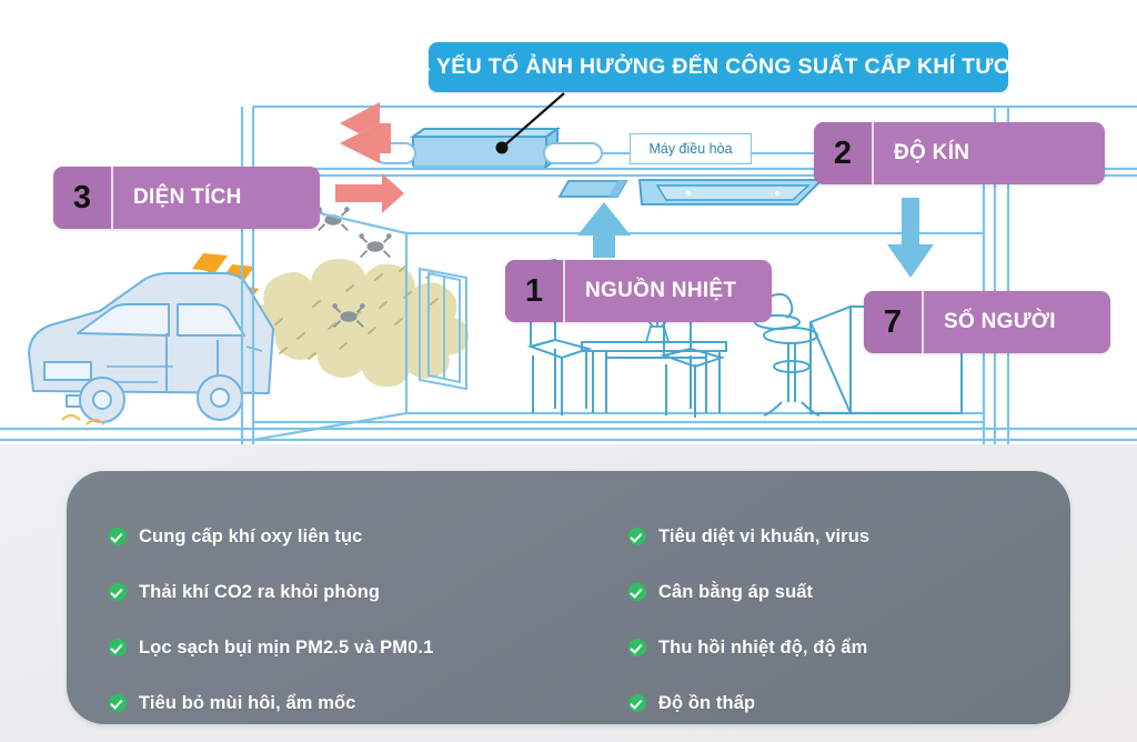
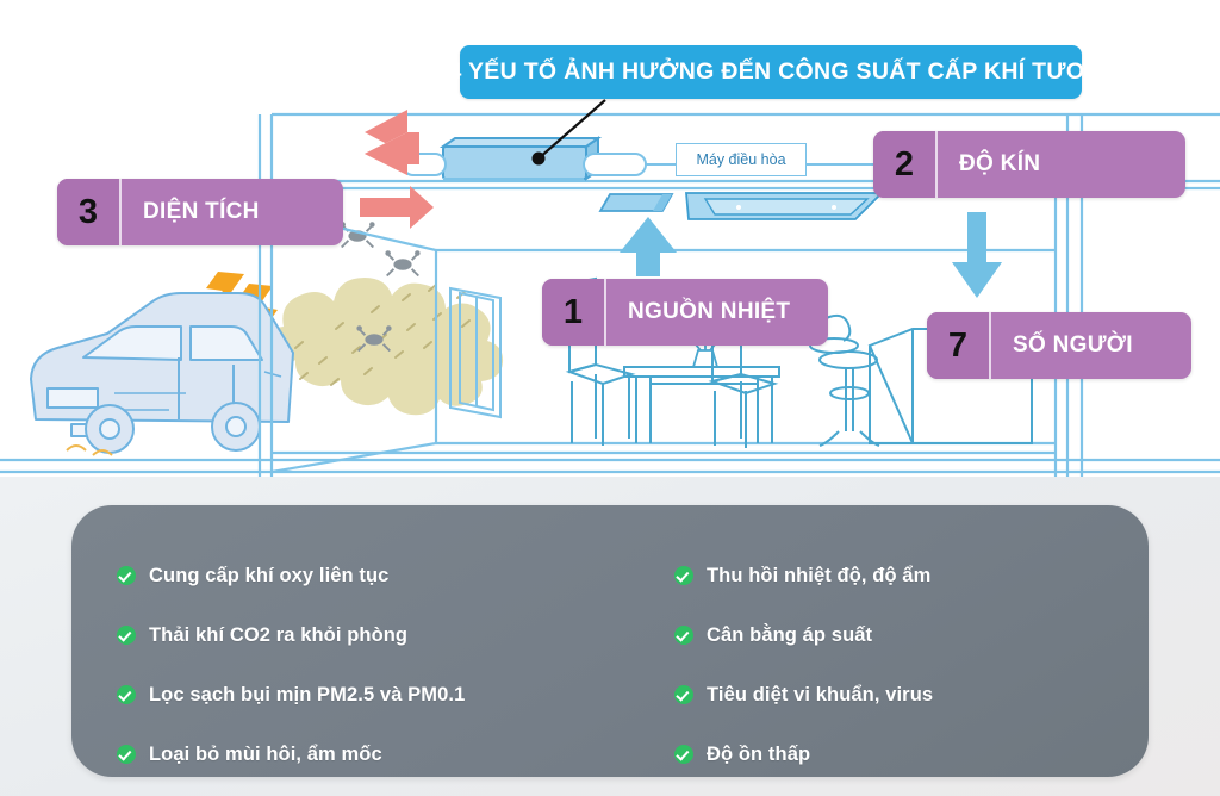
  4 YẾU TỐ ẢNH HƯỞNG ĐẾN CÔNG SUẤT CẤP KHÍ TƯƠI
  Máy điều hòa
  1
  NGUỒN NHIỆT
  2
  ĐỘ KÍN
  3
  DIỆN TÍCH
  7
  SỐ NGƯỜI
  Cung cấp khí oxy liên tục
  Thải khí CO2 ra khỏi phòng
  Lọc sạch bụi mịn PM2.5 và PM0.1
- Tiêu bỏ mùi hôi, ẩm mốc
+ Loại bỏ mùi hôi, ẩm mốc
- Tiêu diệt vi khuẩn, virus
+ Thu hồi nhiệt độ, độ ẩm
  Cân bằng áp suất
- Thu hồi nhiệt độ, độ ẩm
+ Tiêu diệt vi khuẩn, virus
  Độ ồn thấp
